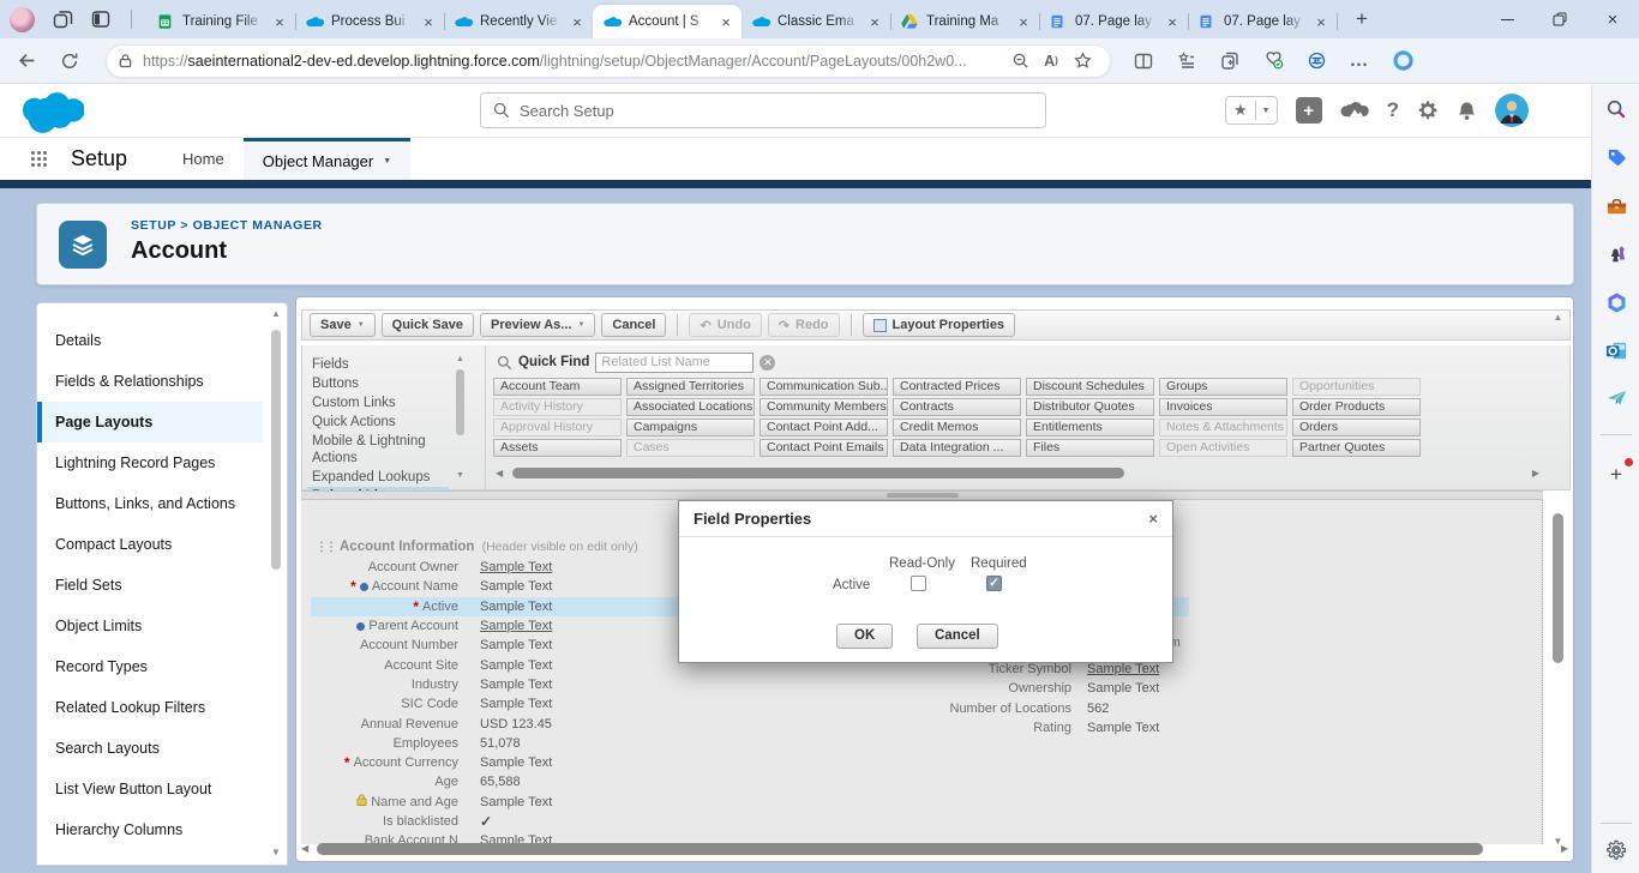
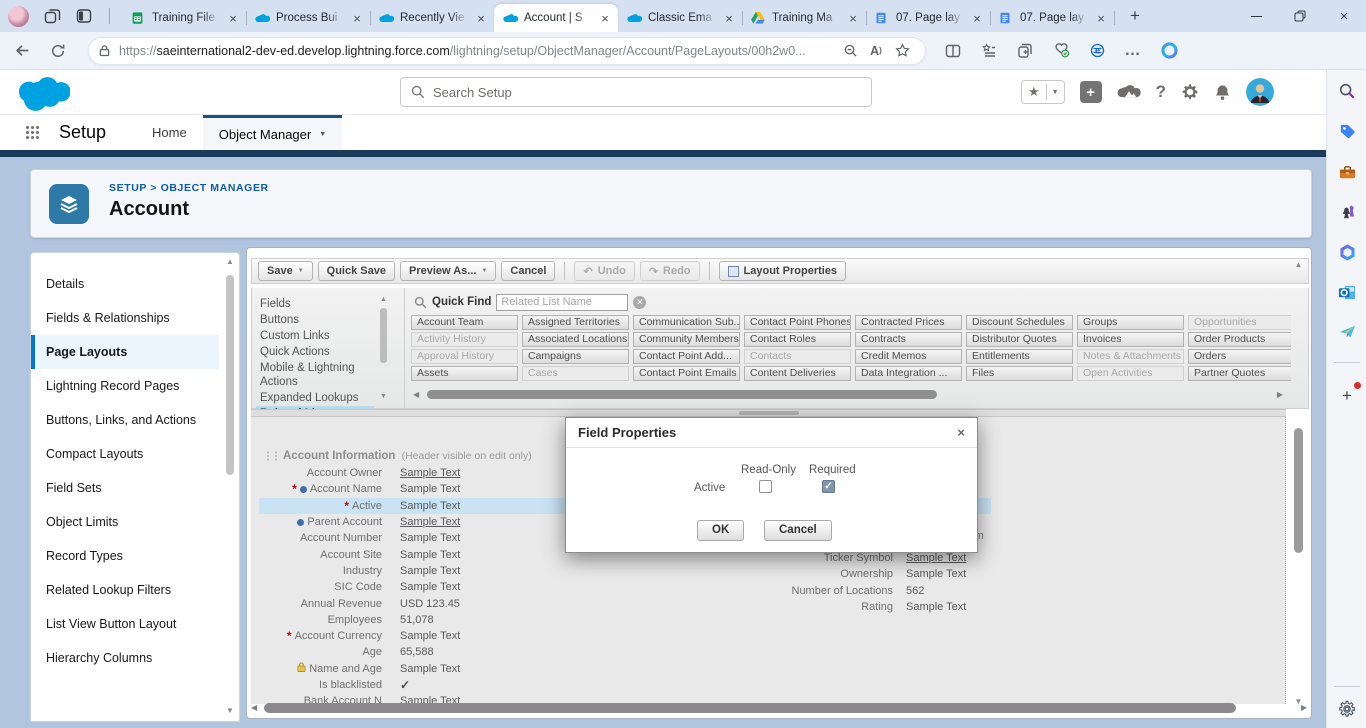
  Training File
  ×
  Process Bui
  ×
  Recently Vie
  ×
  Account | S
  ×
  Classic Ema
  ×
  Training Ma
  ×
  07. Page lay
  ×
  07. Page lay
  ×
  +
  ×
  https://saeinternational2-dev-ed.develop.lightning.force.com/lightning/setup/ObjectManager/Account/PageLayouts/00h2w0...
  A
  )
  e
  …
  Search Setup
  ★
  +
  ?
  Setup
  Home
  Object Manager
  SETUP > OBJECT MANAGER
  Account
  Details
  Fields & Relationships
  Page Layouts
  Lightning Record Pages
  Buttons, Links, and Actions
  Compact Layouts
  Field Sets
  Object Limits
  Record Types
  Related Lookup Filters
- Search Layouts
  List View Button Layout
  Hierarchy Columns
  ▲
  ▼
  Save
  Quick Save
  Preview As...
  Cancel
  ↶
  Undo
  ↷
  Redo
  Layout Properties
  Fields
  Buttons
  Custom Links
  Quick Actions
  Mobile & Lightning Actions
  Expanded Lookups
  Quick Find
  Related List Name
  ✕
  Account Team
  Activity History
  Approval History
  Assets
  Assigned Territories
  Associated Locations
  Campaigns
  Cases
  Communication Sub..
  Community Members
  Contact Point Add...
  Contact Point Emails
+ Contact Point Phones
+ Contact Roles
+ Contacts
+ Content Deliveries
  Contracted Prices
  Contracts
  Credit Memos
  Data Integration ...
  Discount Schedules
  Distributor Quotes
  Entitlements
  Files
  Groups
  Invoices
  Notes & Attachments
  Open Activities
  Opportunities
  Order Products
  Orders
  Partner Quotes
  ◀
  ▶
  ⋮⋮ Account Information (Header visible on edit only)
  Account Owner
  Sample Text
  *
  Account Name
  Sample Text
  *
  Active
  Sample Text
  Parent Account
  Sample Text
  Account Number
  Sample Text
  Account Site
  Sample Text
  Industry
  Sample Text
  SIC Code
  Sample Text
  Annual Revenue
  USD 123.45
  Employees
  51,078
  *
  Account Currency
  Sample Text
  Age
  65,588
  Name and Age
  Sample Text
  Is blacklisted
  ✓
  Bank Account N
  Sample Text
  Ticker Symbol
  Sample Text
  Ownership
  Sample Text
  Number of Locations
  562
  Rating
  Sample Text
  ▲
  ▼
  ◀
  ▶
  Field Properties
  ×
  Read-Only
  Required
  Active
  ✓
  OK
  Cancel
  +
